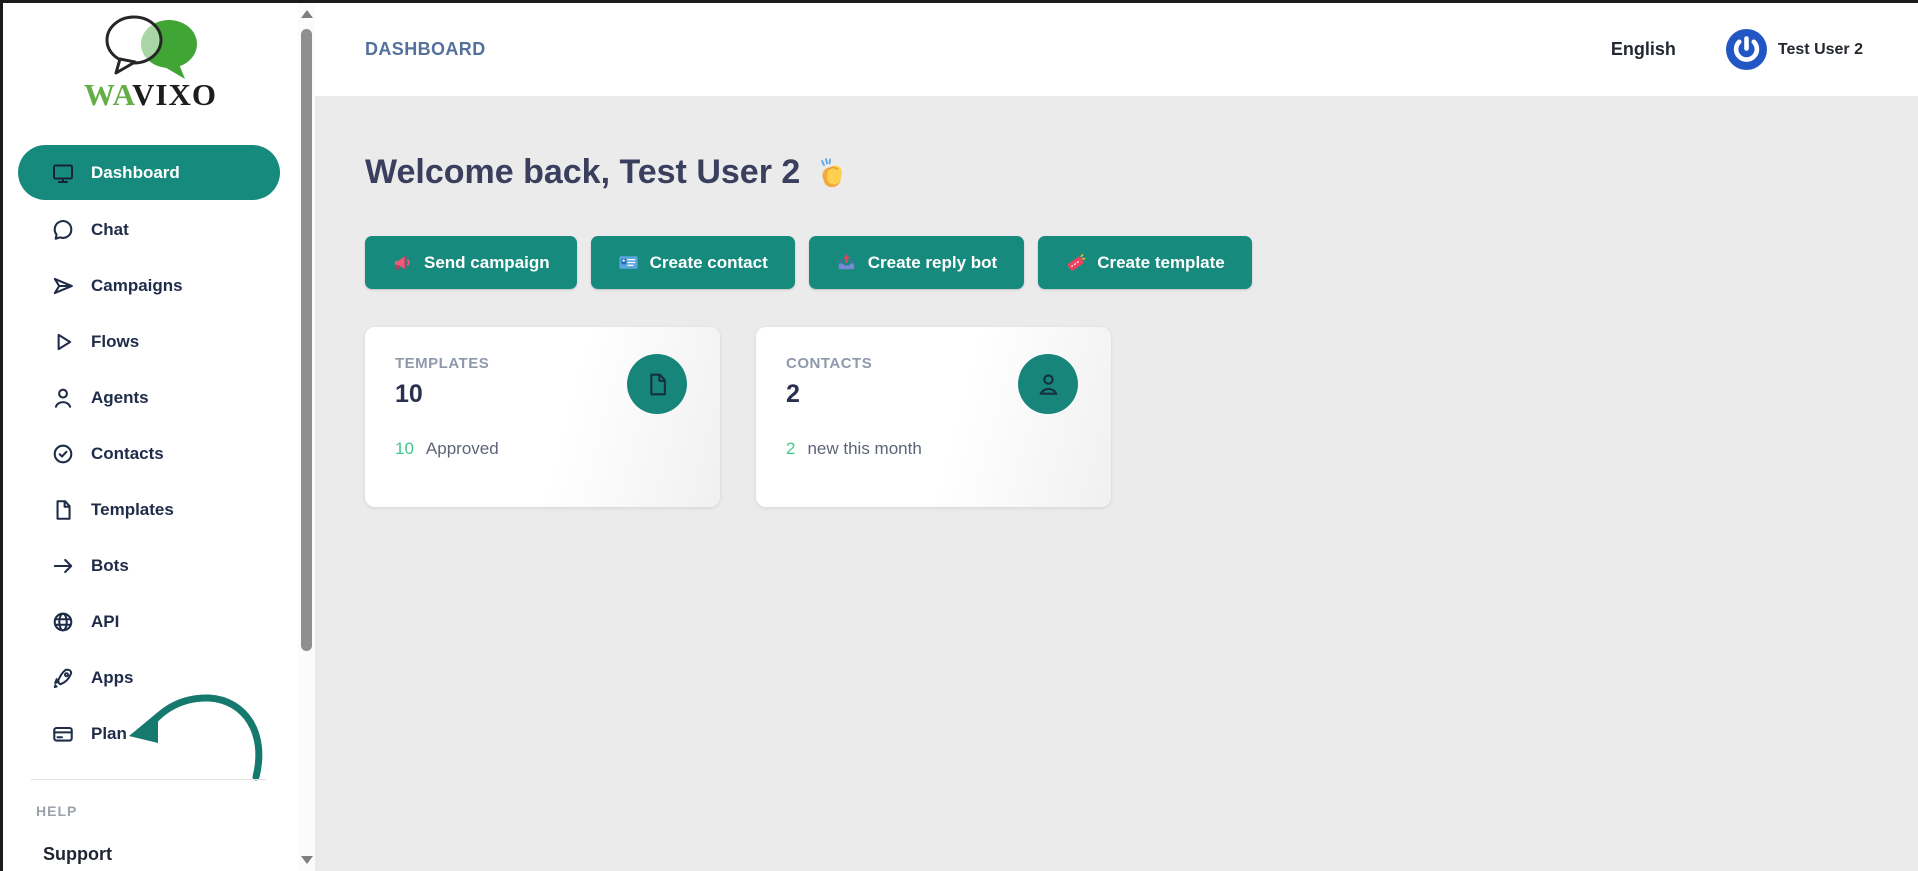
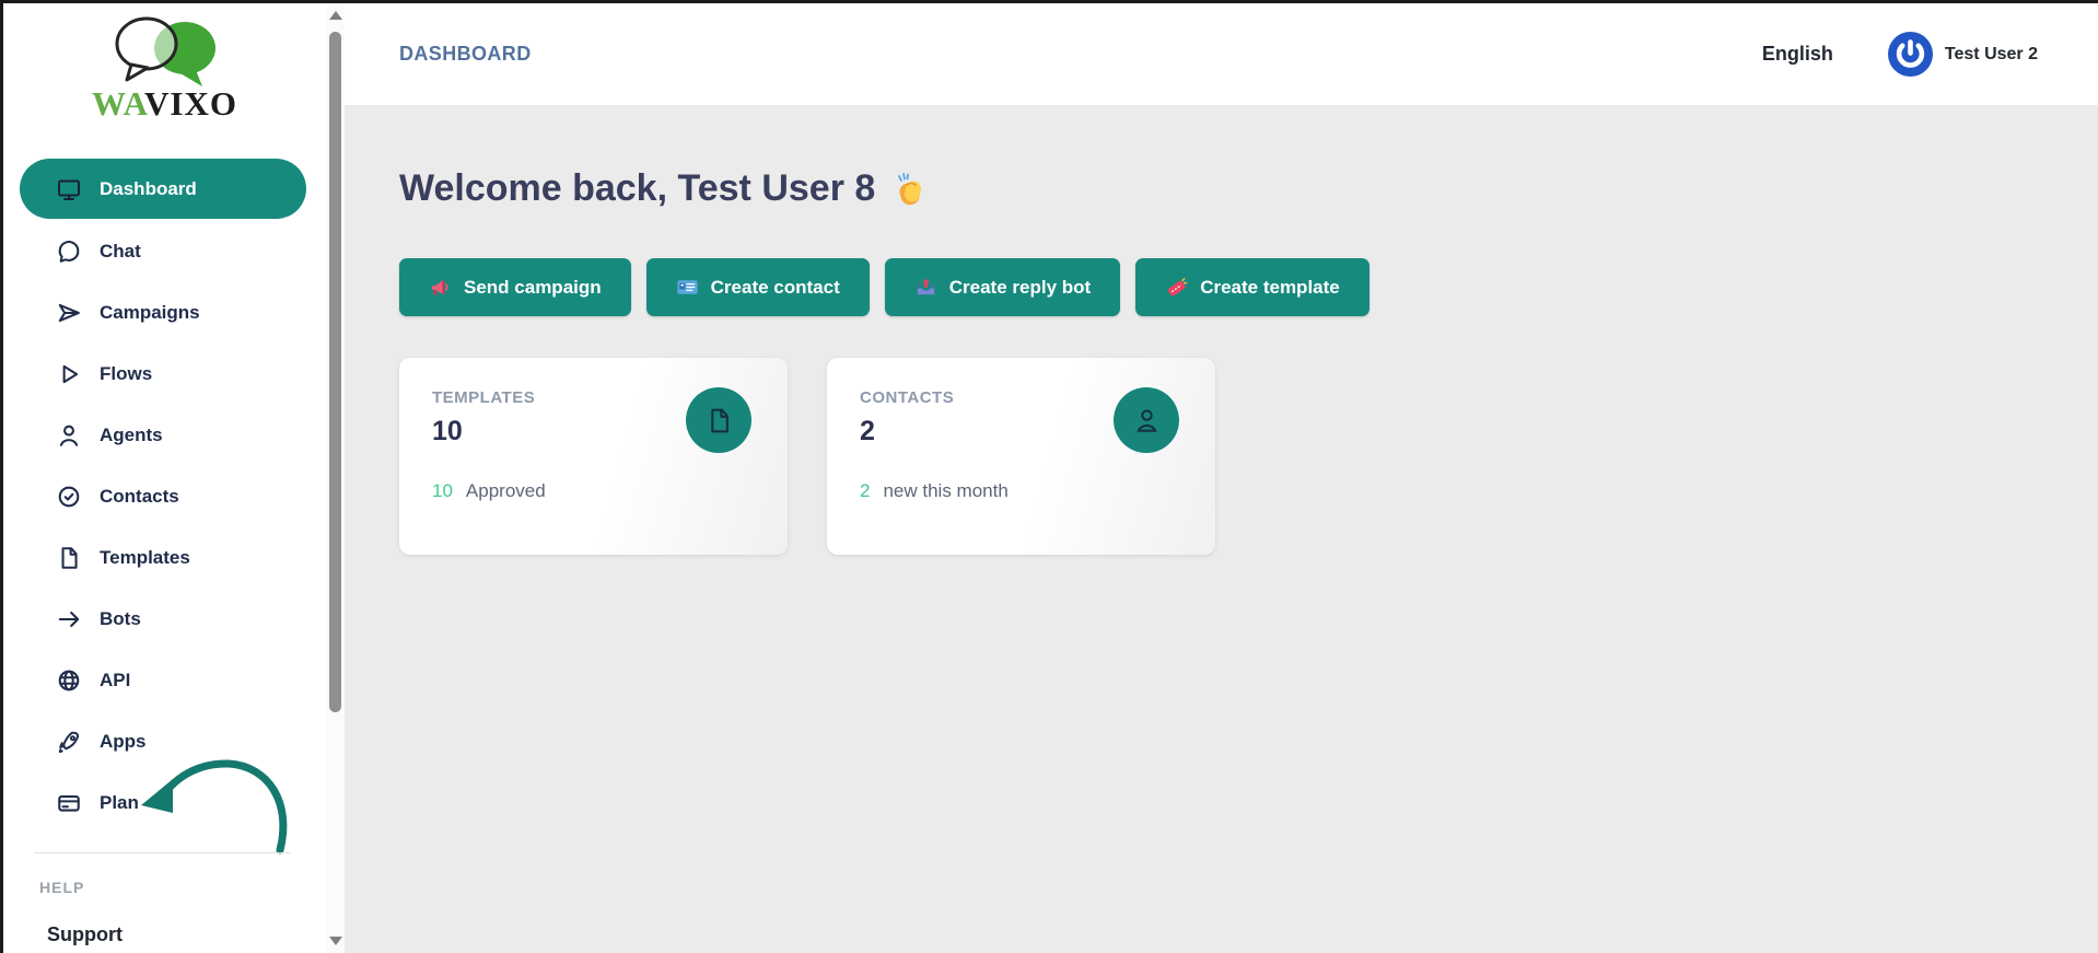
  WAVIXO
  Dashboard
  Chat
  Campaigns
  Flows
  Agents
  Contacts
  Templates
  Bots
  API
  Apps
  Plan
  HELP
  Support
  DASHBOARD
  English
  Test User 2
- Welcome back, Test User 2
+ Welcome back, Test User 8
  Send campaign
  Create contact
  Create reply bot
  Create template
  TEMPLATES
  10
  10
  Approved
  CONTACTS
  2
  2
  new this month
